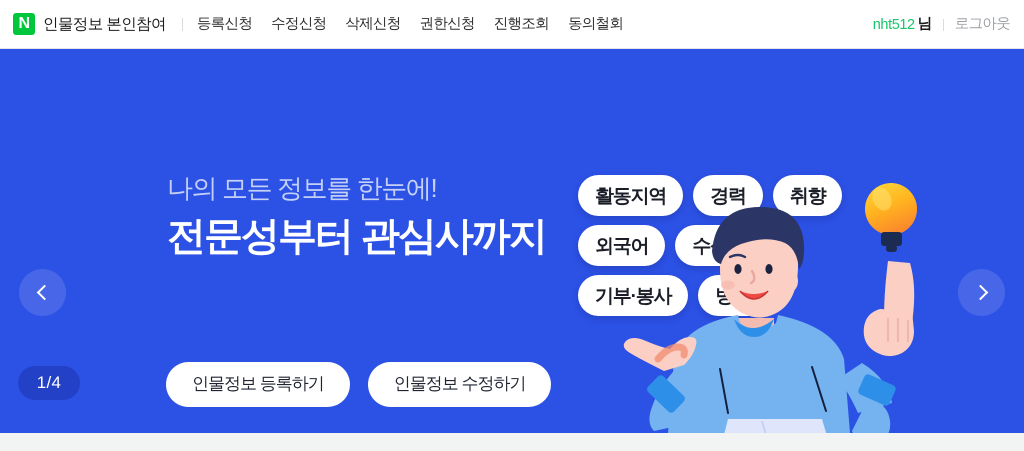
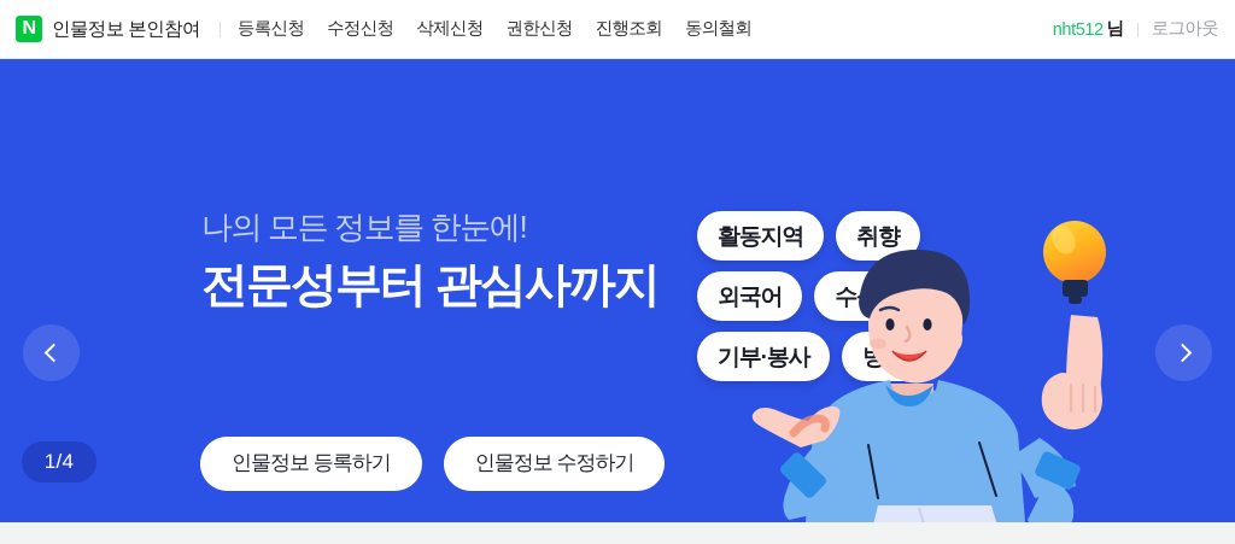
  N
  인물정보 본인참여
  등록신청
  수정신청
  삭제신청
  권한신청
  진행조회
  동의철회
  nht512
  님
  로그아웃
  나의 모든 정보를 한눈에!
  전문성부터 관심사까지
  인물정보 등록하기
  인물정보 수정하기
  활동지역
- 경력
  취향
  외국어
  기부·봉사
  1/4
